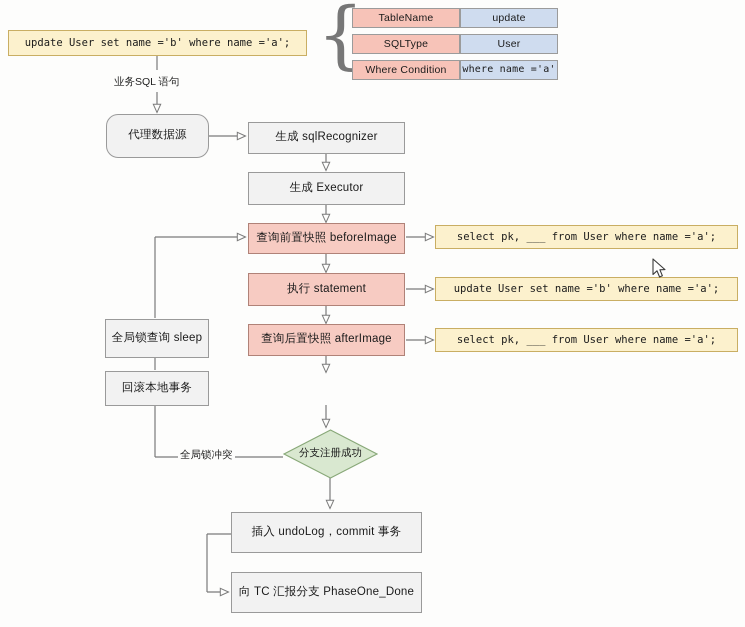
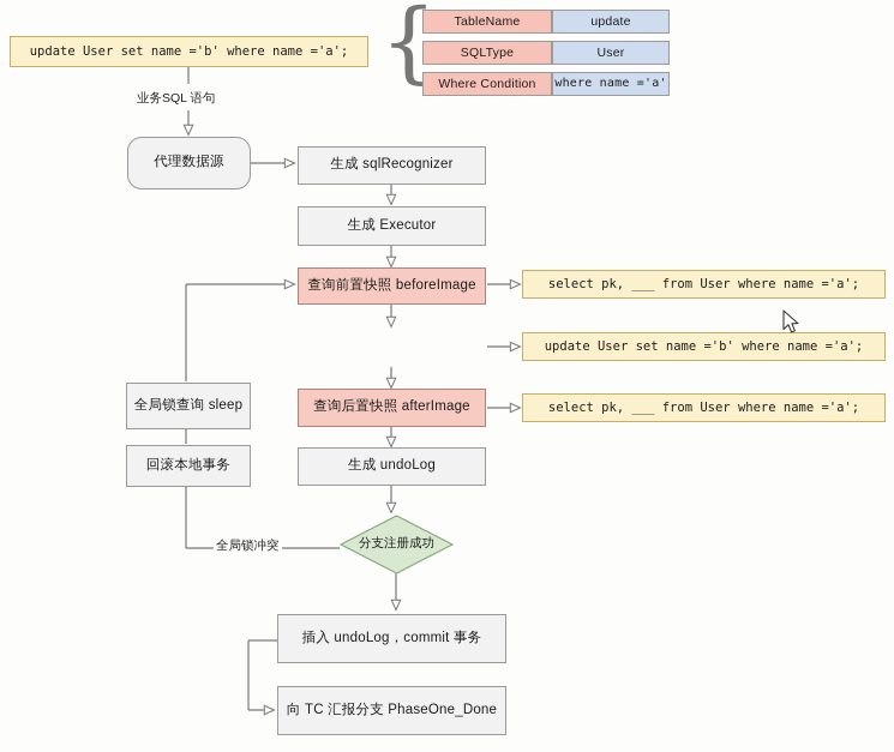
  update User set name ='b' where name ='a';
  {
  TableName
  update
  SQLType
  User
  Where Condition
  where name ='a'
  业务SQL 语句
  代理数据源
  生成 sqlRecognizer
  生成 Executor
  查询前置快照 beforeImage
- 执行 statement
  查询后置快照 afterImage
+ 生成 undoLog
  全局锁查询 sleep
  回滚本地事务
  全局锁冲突
  分支注册成功
  select pk, ___ from User where name ='a';
  update User set name ='b' where name ='a';
  select pk, ___ from User where name ='a';
  插入 undoLog，commit 事务
  向 TC 汇报分支 PhaseOne_Done
